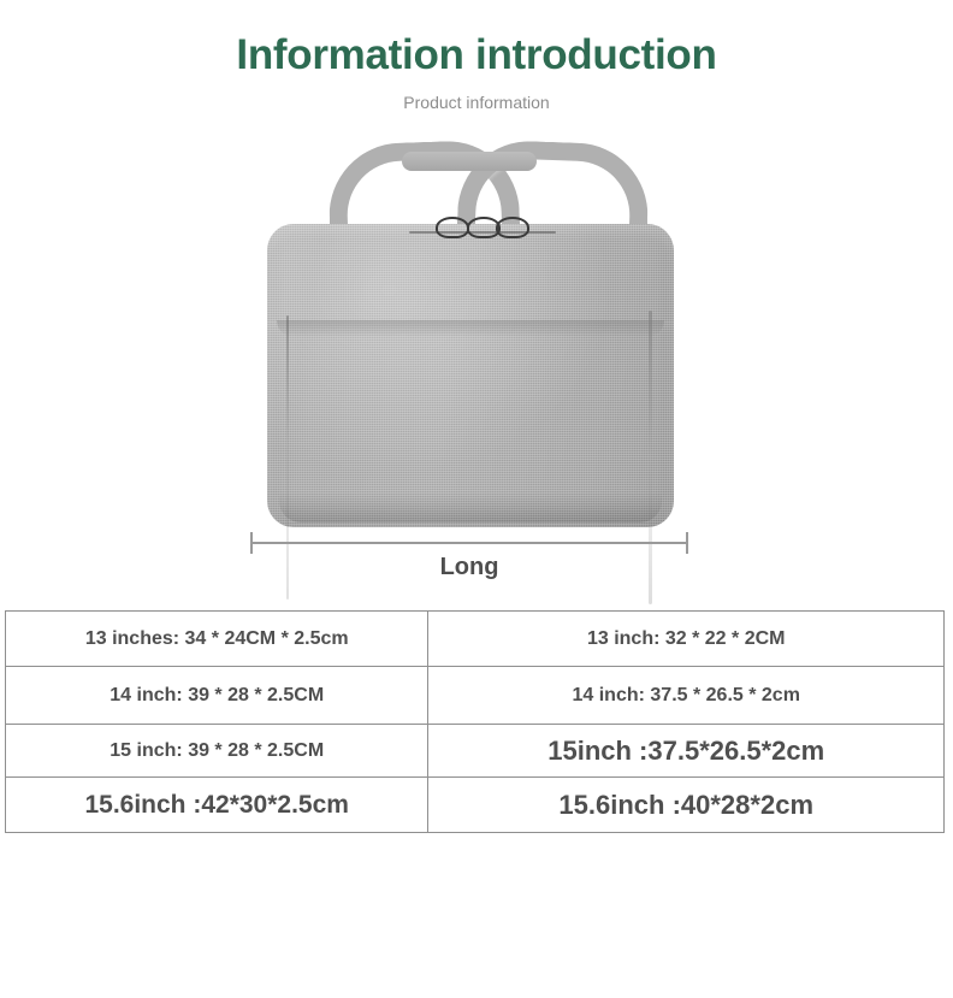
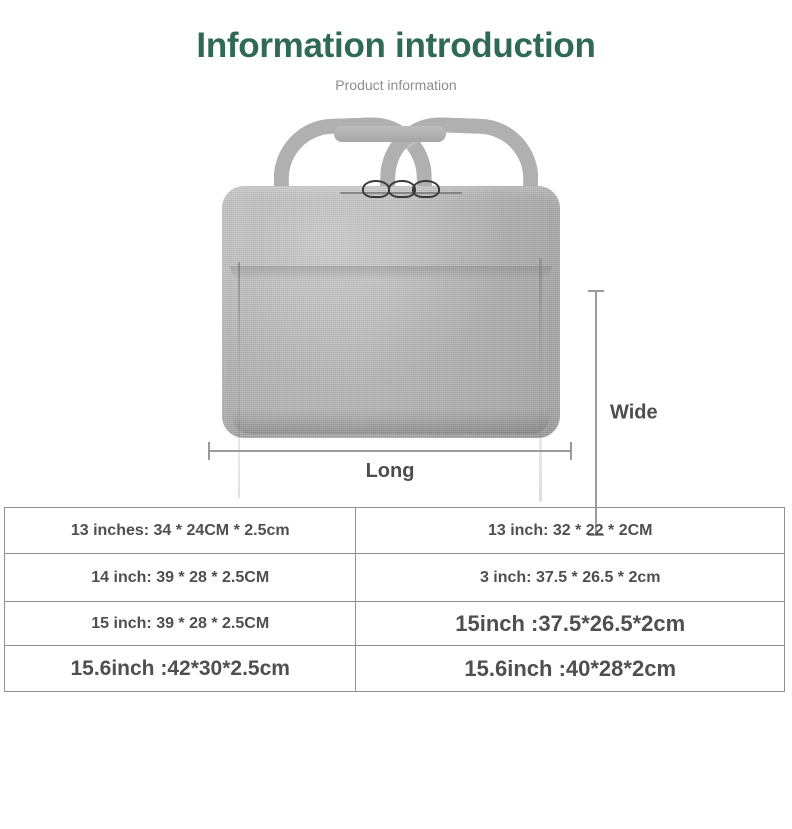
  Information introduction
  Product information
+ Wide
  Long
  13 inches: 34 * 24CM * 2.5cm	13 inch: 32 * 22 * 2CM
- 14 inch: 39 * 28 * 2.5CM	14 inch: 37.5 * 26.5 * 2cm
+ 14 inch: 39 * 28 * 2.5CM	3 inch: 37.5 * 26.5 * 2cm
  15 inch: 39 * 28 * 2.5CM	15inch :37.5*26.5*2cm
  15.6inch :42*30*2.5cm	15.6inch :40*28*2cm
